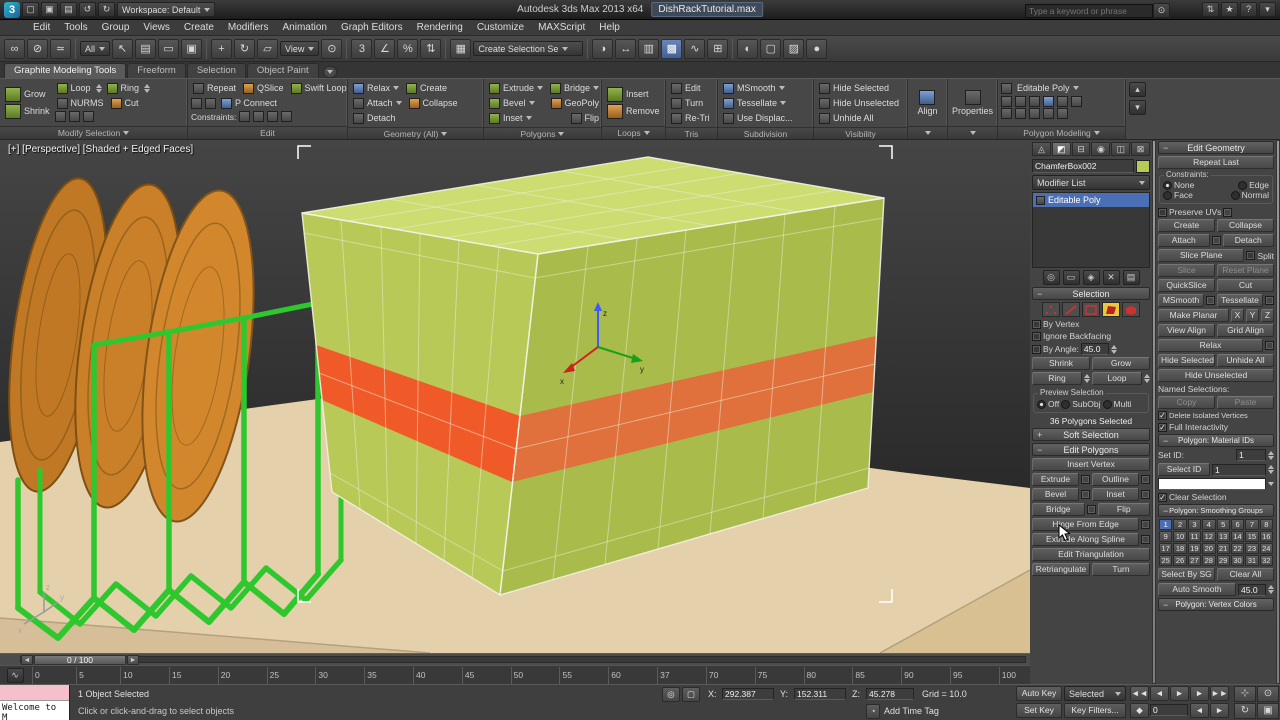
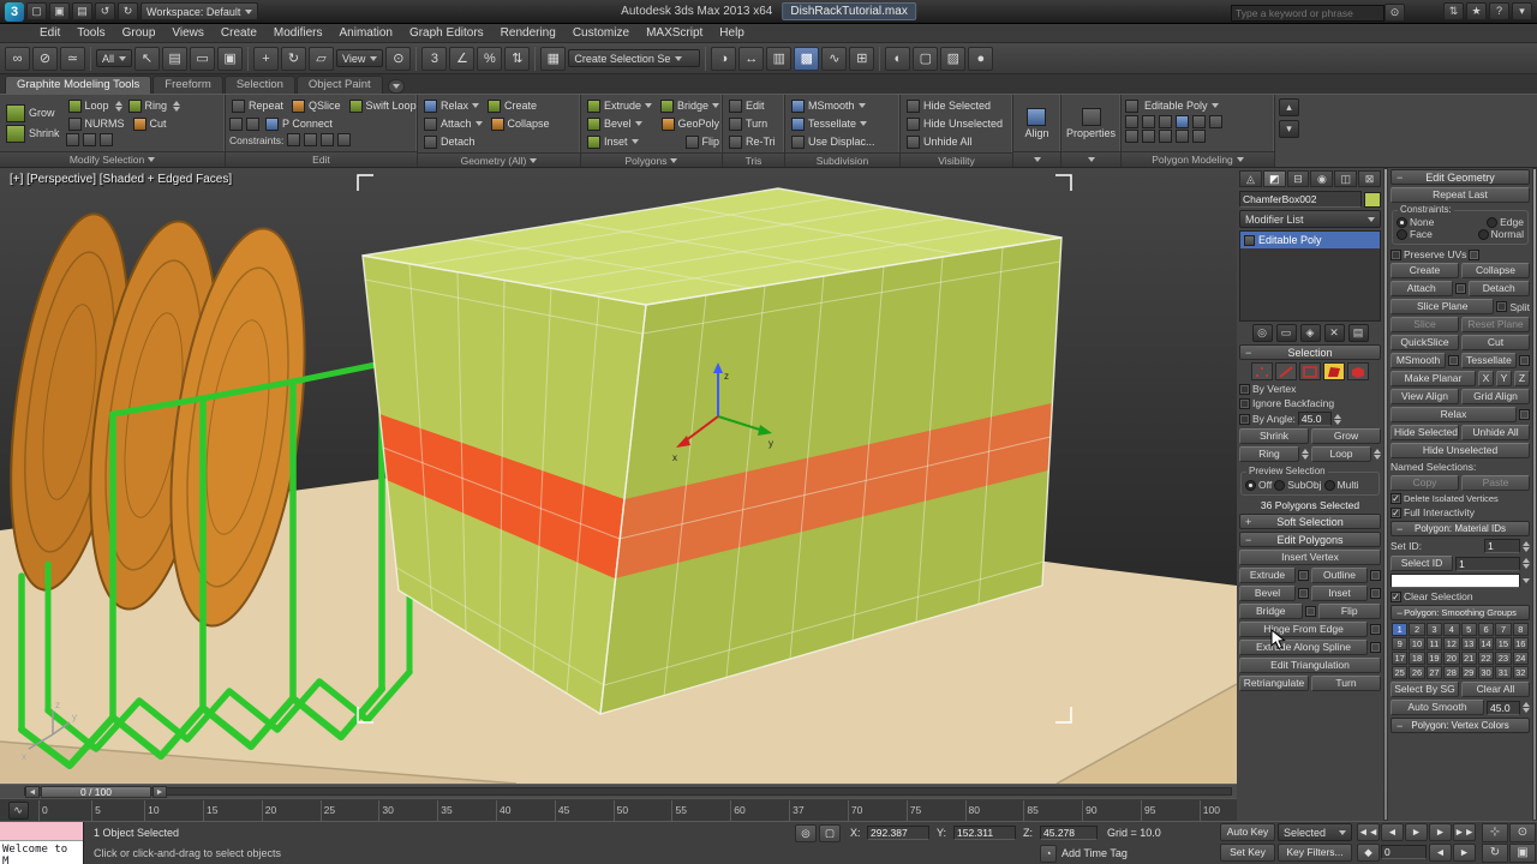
  3
  ▢
  ▣
  ▤
  ↺
  ↻
  Workspace: Default
  Autodesk 3ds Max 2013 x64
  DishRackTutorial.max
  Type a keyword or phrase
  ⊙
  ⇅
  ★
  ?
  ▾
  Edit
  Tools
  Group
  Views
  Create
  Modifiers
  Animation
  Graph Editors
  Rendering
  Customize
  MAXScript
  Help
  ∞
  ⊘
  ≃
  All
  ↖
  ▤
  ▭
  ▣
  +
  ↻
  ▱
  View
  ⊙
  3
  ∠
  %
  ⇅
  ▦
  Create Selection Se
  ◑
  ↔
  ▥
  ▩
  ∿
  ⊞
  ◐
  ▢
  ▨
  ●
  Graphite Modeling Tools
  Freeform
  Selection
  Object Paint
  Grow
  Shrink
  Loop
  Ring
  NURMS
  Cut
  Modify Selection
  Repeat
  QSlice
  Swift Loop
  P Connect
  Constraints:
  Edit
  Relax
  Create
  Attach
  Collapse
  Detach
  Geometry (All)
  Extrude
  Bridge
  Bevel
  GeoPoly
  Inset
  Flip
  Polygons
- Insert
- Remove
- Loops
  Edit
  Turn
  Re-Tri
  Tris
  MSmooth
  Tessellate
  Use Displac...
  Subdivision
  Hide Selected
  Hide Unselected
  Unhide All
  Visibility
  Align
  Properties
  Editable Poly
  Polygon Modeling
  ▴
  ▾
  [+] [Perspective] [Shaded + Edged Faces]
  z
  y
  x
  x
  y
  z
  0 / 100
  ∿
  0
  5
  10
  15
  20
  25
  30
  35
  40
  45
  50
  55
  60
  37
  70
  75
  80
  85
  90
  95
  100
  ◬
  ◩
  ⊟
  ◉
  ◫
  ⊠
  ChamferBox002
  Modifier List
  Editable Poly
  ◎
  ▭
  ◈
  ✕
  ▤
  −
  Selection
  By Vertex
  Ignore Backfacing
  By Angle:
  45.0
  Shrink
  Grow
  Ring
  Loop
  Preview Selection
  Off
  SubObj
  Multi
  36 Polygons Selected
  +
  Soft Selection
  −
  Edit Polygons
  Insert Vertex
  Extrude
  Outline
  Bevel
  Inset
  Bridge
  Flip
  Hinge From Edge
  Extrude Along Spline
  Edit Triangulation
  Retriangulate
  Turn
  −
  Edit Geometry
  Repeat Last
  Constraints:
  None
  Edge
  Face
  Normal
  Preserve UVs
  Create
  Collapse
  Attach
  Detach
  Slice Plane
  Split
  Slice
  Reset Plane
  QuickSlice
  Cut
  MSmooth
  Tessellate
  Make Planar
  X
  Y
  Z
  View Align
  Grid Align
  Relax
  Hide Selected
  Unhide All
  Hide Unselected
  Named Selections:
  Copy
  Paste
  Delete Isolated Vertices
  Full Interactivity
  −
  Polygon: Material IDs
  Set ID:
  1
  Select ID
  1
  Clear Selection
  −
  Polygon: Smoothing Groups
  1
  2
  3
  4
  5
  6
  7
  8
  9
  10
  11
  12
  13
  14
  15
  16
  17
  18
  19
  20
  21
  22
  23
  24
  25
  26
  27
  28
  29
  30
  31
  32
  Select By SG
  Clear All
  Auto Smooth
  45.0
  −
  Polygon: Vertex Colors
  Welcome to M
  1 Object Selected
  Click or click-and-drag to select objects
  ◎
  ▢
  X:
  292.387
  Y:
  152.311
  Z:
  45.278
  Grid = 10.0
  ◔
  Add Time Tag
  Auto Key
  Selected
  Set Key
  Key Filters...
  ◄◄
  ◄
  ►
  ►
  ►►
  ◆
  0
  ◄
  ►
  ⊹
  ⊙
  ↻
  ▣
